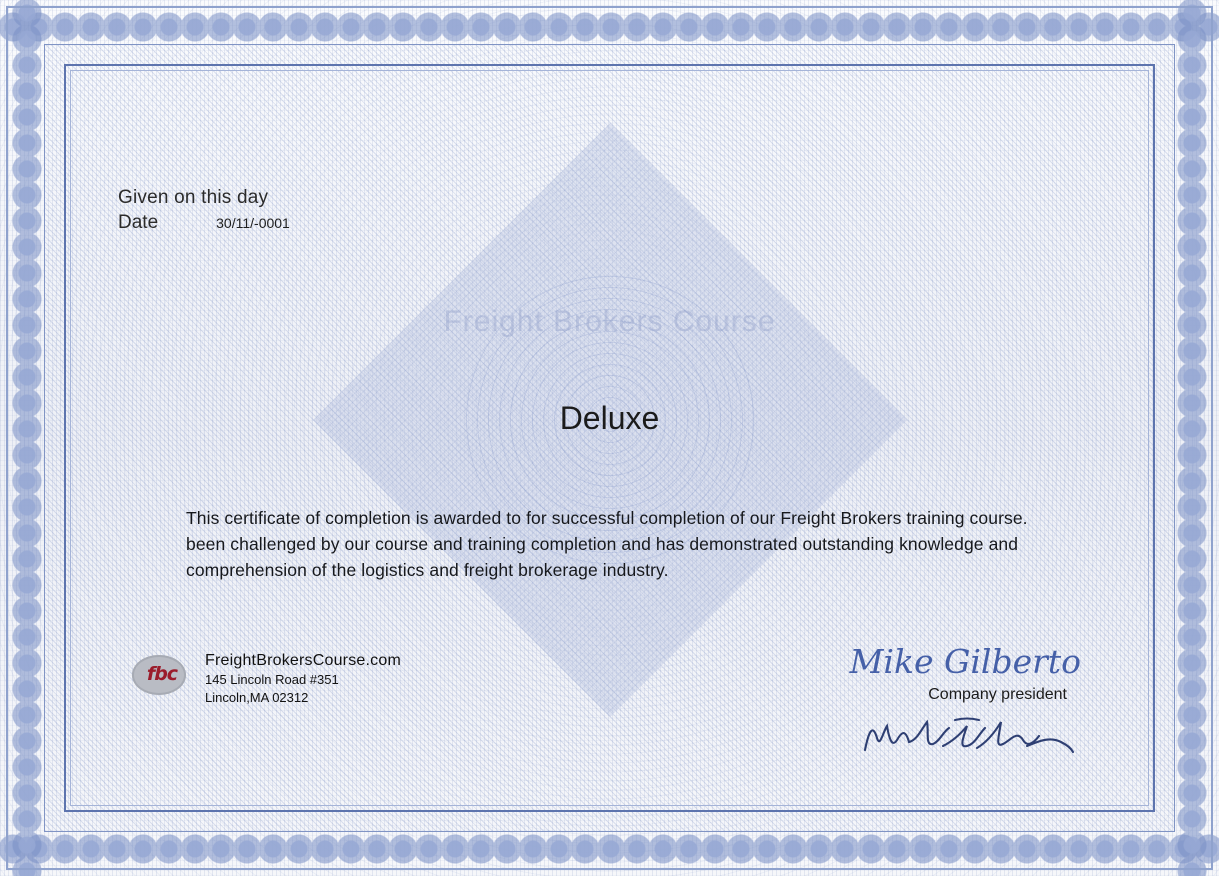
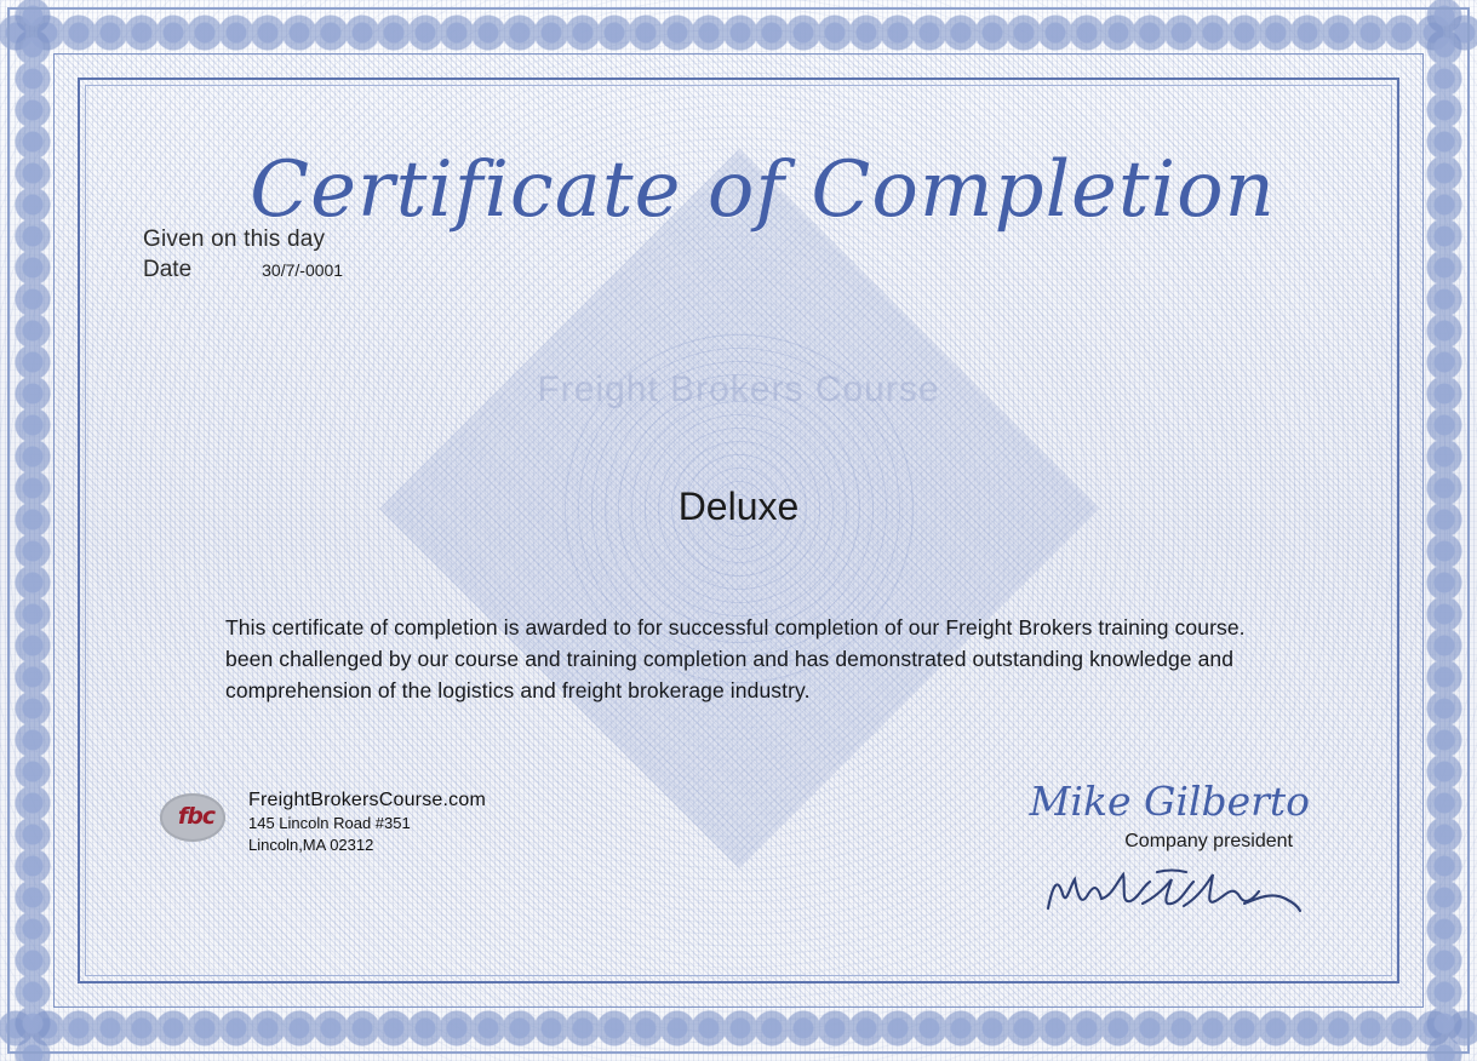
  Freight Brokers Course
+ Certificate of Completion
  Given on this day
  Date
- 30/11/-0001
+ 30/7/-0001
  Deluxe
  This certificate of completion is awarded to for successful completion of our Freight Brokers training course. been challenged by our course and training completion and has demonstrated outstanding knowledge and comprehension of the logistics and freight brokerage industry.
  fbc
  FreightBrokersCourse.com
  145 Lincoln Road #351
  Lincoln,MA 02312
  Mike Gilberto
  Company president
